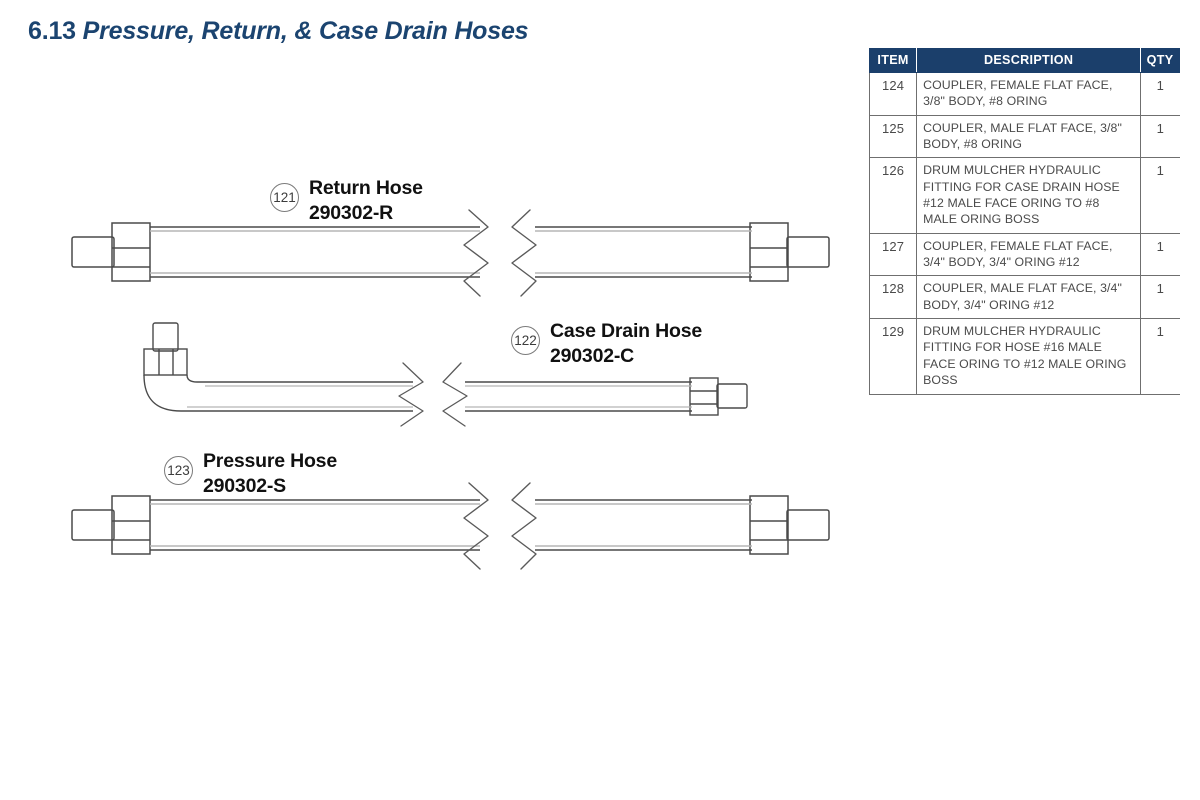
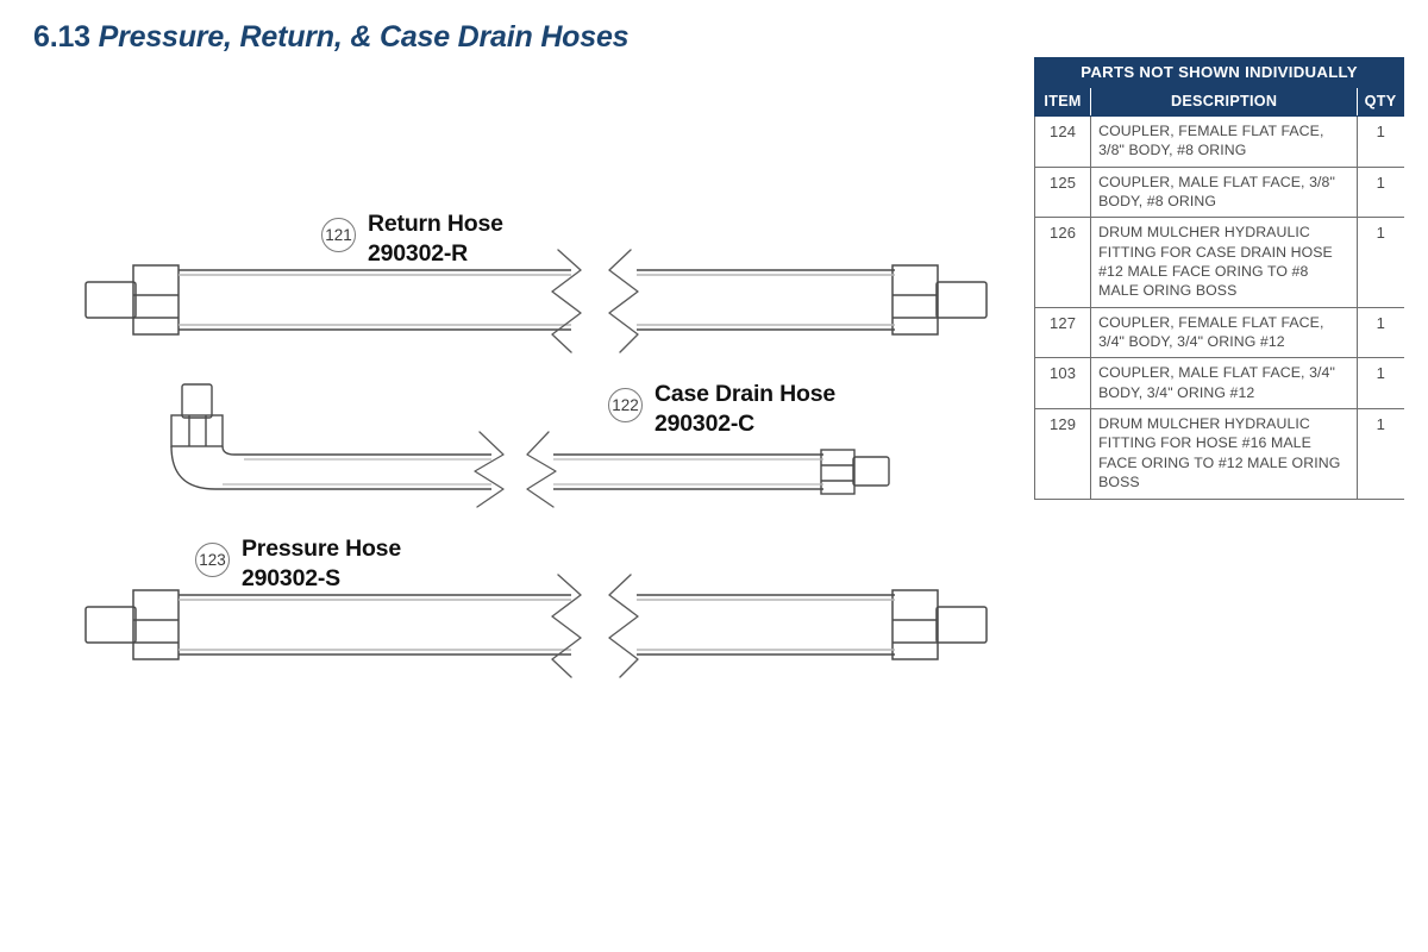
  6.13 Pressure, Return, & Case Drain Hoses
  121
  Return Hose
  290302-R
  122
  Case Drain Hose
  290302-C
  123
  Pressure Hose
  290302-S
+ PARTS NOT SHOWN INDIVIDUALLY
  ITEM	DESCRIPTION	QTY
  124	COUPLER, FEMALE FLAT FACE, 3/8" BODY, #8 ORING	1
  125	COUPLER, MALE FLAT FACE, 3/8" BODY, #8 ORING	1
  126	DRUM MULCHER HYDRAULIC FITTING FOR CASE DRAIN HOSE #12 MALE FACE ORING TO #8 MALE ORING BOSS	1
  127	COUPLER, FEMALE FLAT FACE, 3/4" BODY, 3/4" ORING #12	1
- 128	COUPLER, MALE FLAT FACE, 3/4" BODY, 3/4" ORING #12	1
+ 103	COUPLER, MALE FLAT FACE, 3/4" BODY, 3/4" ORING #12	1
  129	DRUM MULCHER HYDRAULIC FITTING FOR HOSE #16 MALE FACE ORING TO #12 MALE ORING BOSS	1
